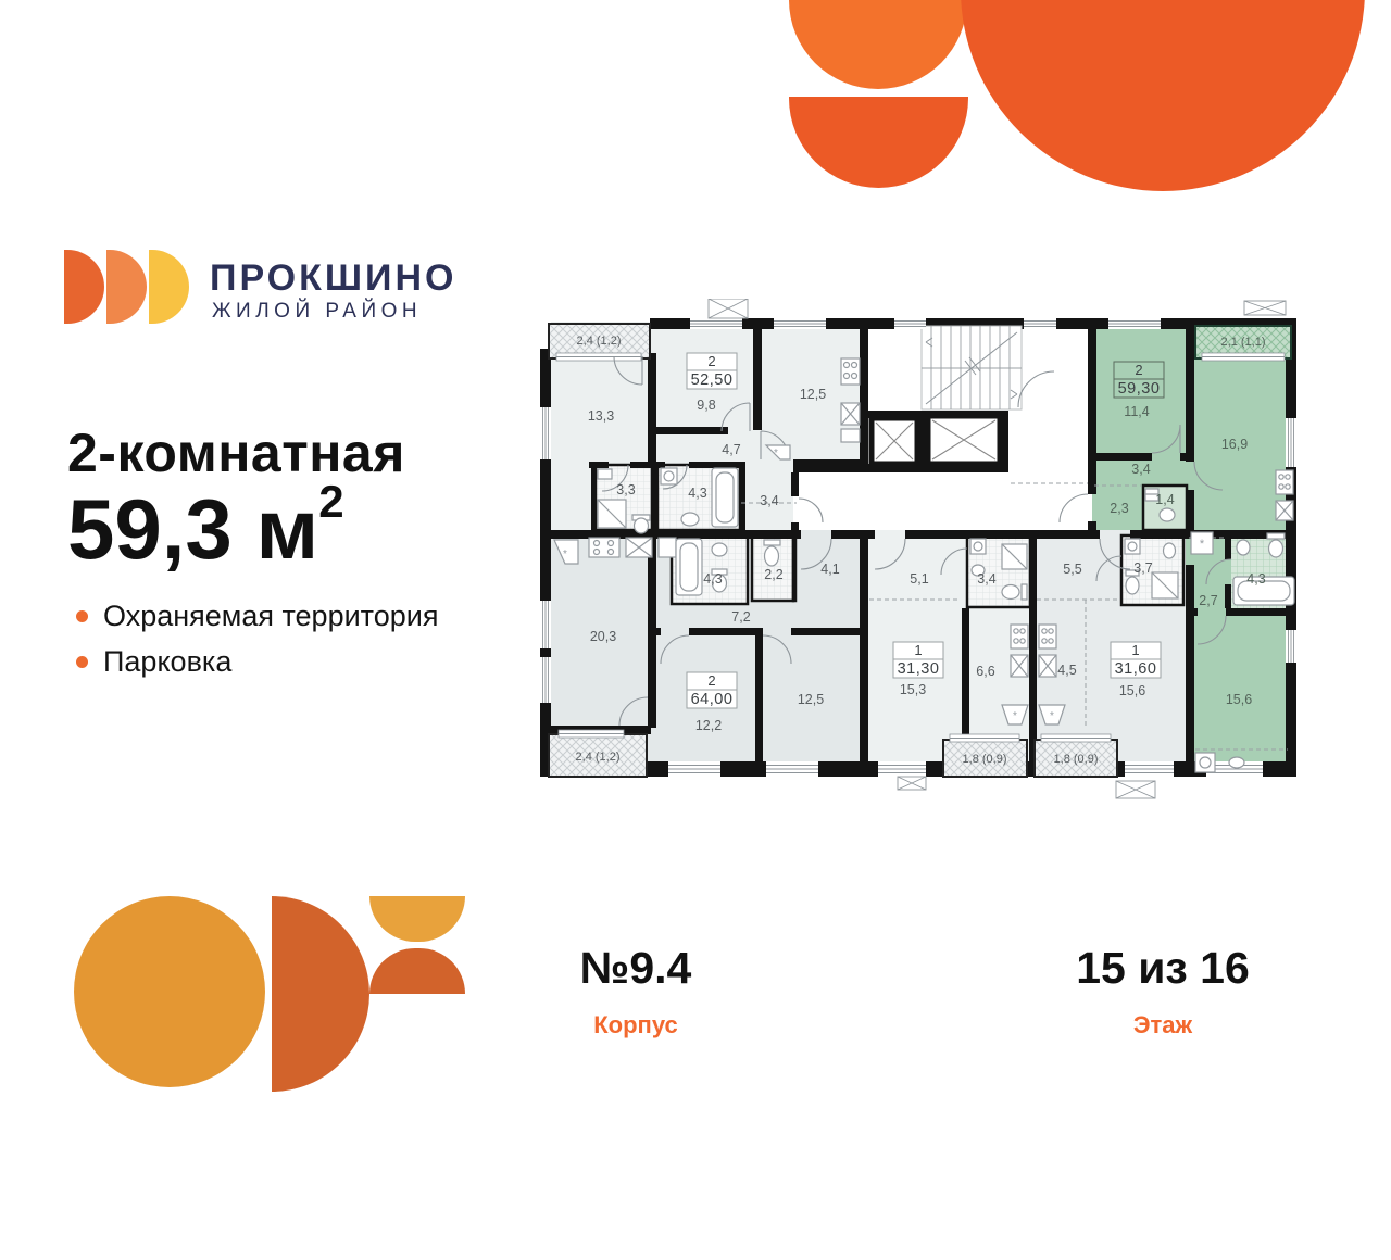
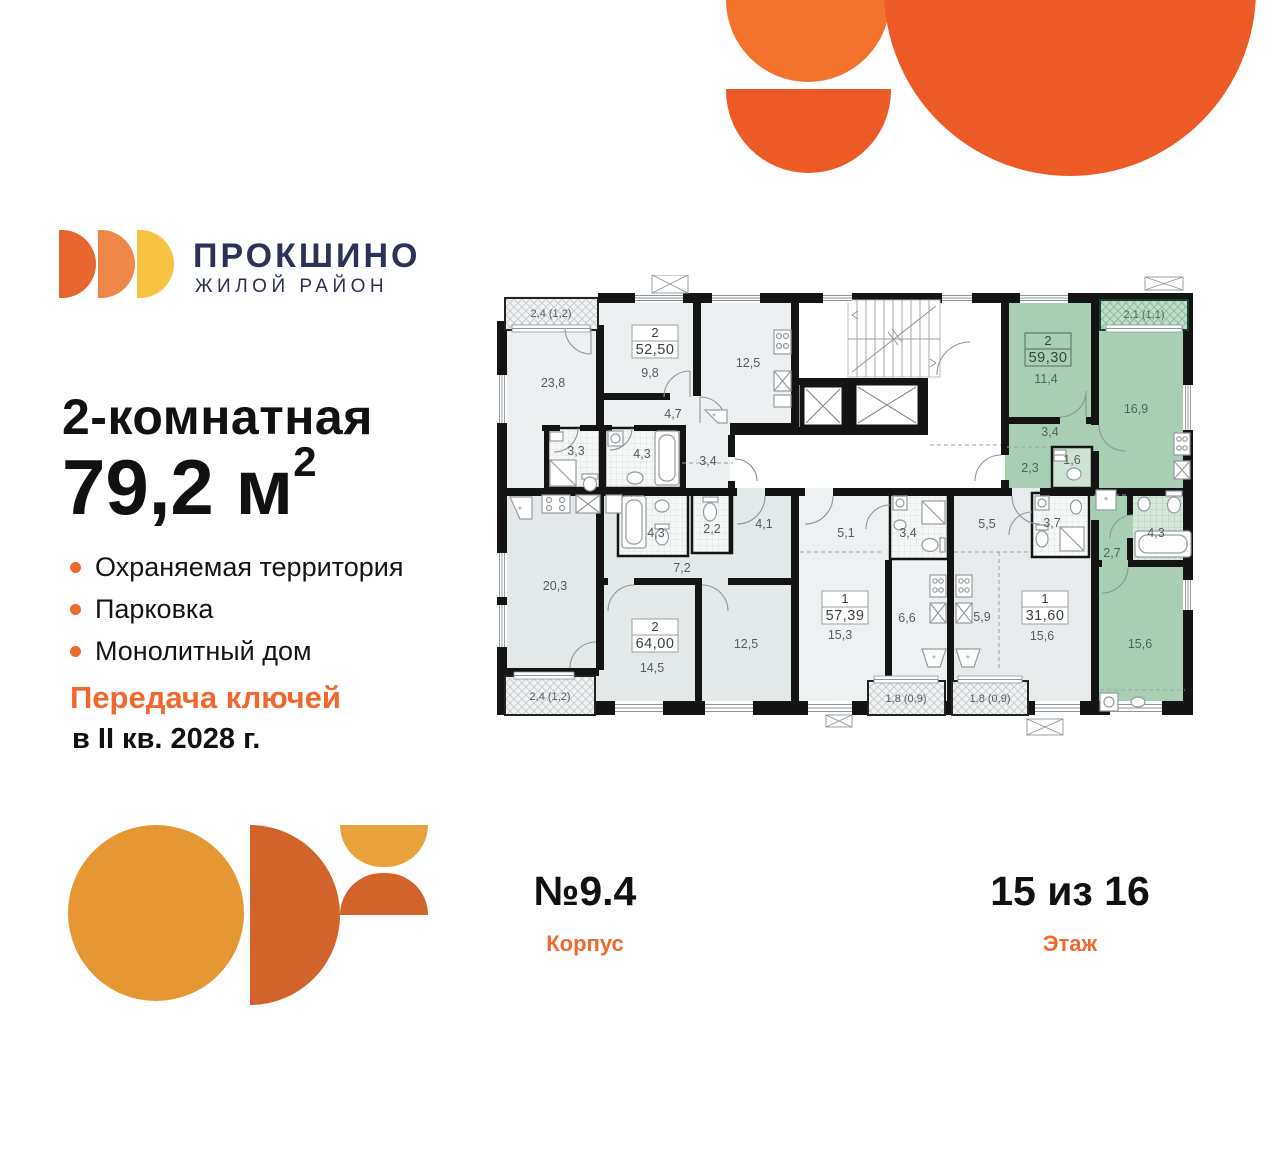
  ПРОКШИНО
  ЖИЛОЙ РАЙОН
  2-комнатная
- 59,3 м2
+ 79,2 м2
  Охраняемая территория
  Парковка
+ Монолитный дом
+ Передача ключей
+ в II кв. 2028 г.
  №9.4
  Корпус
  15 из 16
  Этаж
  *
  *
  *
  *
  *
  2
  52,50
  2
  64,00
  1
- 31,30
+ 57,39
  1
  31,60
  2
  59,30
  2,4 (1,2)
- 13,3
+ 23,8
  9,8
  12,5
  4,7
  3,3
  4,3
  3,4
  20,3
  7,2
  4,3
  2,2
  4,1
- 12,2
+ 14,5
  12,5
  2,4 (1,2)
  5,1
  3,4
  15,3
  6,6
  1,8 (0,9)
  5,5
  3,7
- 4,5
+ 5,9
  15,6
  1,8 (0,9)
  2,1 (1,1)
  11,4
  16,9
  3,4
  2,3
- 1,4
+ 1,6
  2,7
  4,3
  15,6
